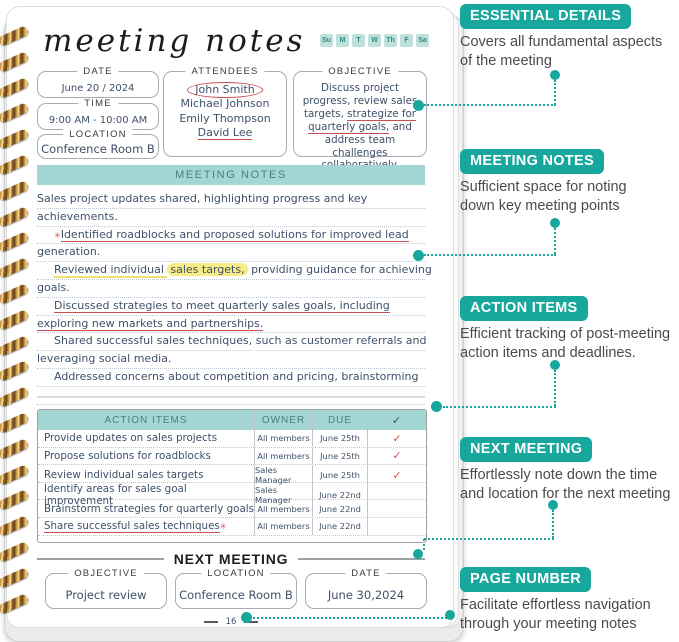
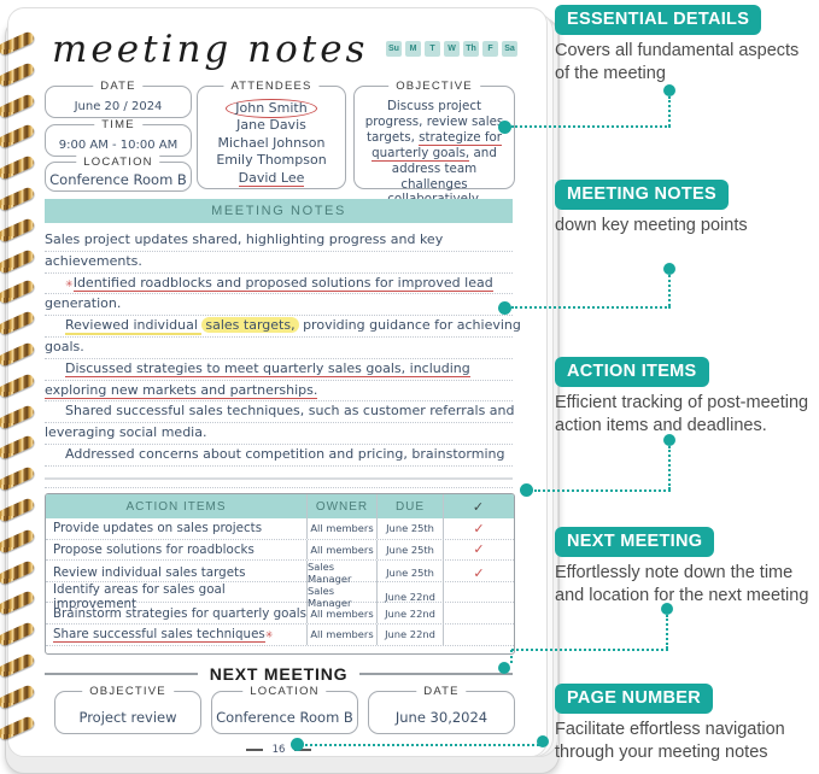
  meeting notes
  DATE
  June 20 / 2024
  TIME
  9:00 AM - 10:00 AM
  LOCATION
  Conference Room B
  ATTENDEES
  John Smith
+ Jane Davis
  Michael Johnson
  Emily Thompson
  David Lee
  OBJECTIVE
  Discuss project progress, review sale targets, strategize for quarterly goals, and address team challenges
  MEETING NOTES
  Sales project updates shared, highlighting progress and key
  achievements.
  ✳Identified roadblocks and proposed solutions for improved lead
  generation.
  Reviewed individual sales targets, providing guidance for achieving
  goals.
  Discussed strategies to meet quarterly sales goals, including
  exploring new markets and partnerships.
  Shared successful sales techniques, such as customer referrals and
  leveraging social media.
  Addressed concerns about competition and pricing, brainstorming
  ACTION ITEMS
  OWNER
  DUE
  ✓
  Provide updates on sales projects
  All members
  June 25th
  ✓
  Propose solutions for roadblocks
  All members
  June 25th
  ✓
  Review individual sales targets
  Sales Manager
  June 25th
  ✓
  Identify areas for sales goal improvement
  Sales Manager
  June 22nd
  Brainstorm strategies for quarterly goals
  All members
  June 22nd
  Share successful sales techniques
  ✳
  All members
  June 22nd
  NEXT MEETING
  OBJECTIVE
  Project review
  LOCATION
  Conference Room B
  DATE
  June 30,2024
  16
  ESSENTIAL DETAILS
  Covers all fundamental aspects
  of the meeting
  MEETING NOTES
- Sufficient space for noting
  down key meeting points
  ACTION ITEMS
  Efficient tracking of post-meeting
  action items and deadlines.
  NEXT MEETING
  Effortlessly note down the time
  and location for the next meeting
  PAGE NUMBER
  Facilitate effortless navigation
  through your meeting notes
